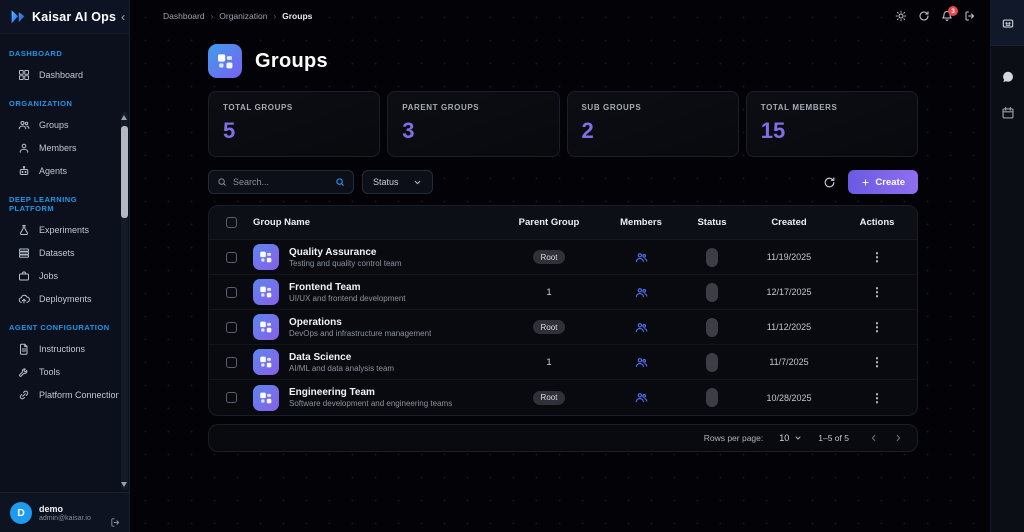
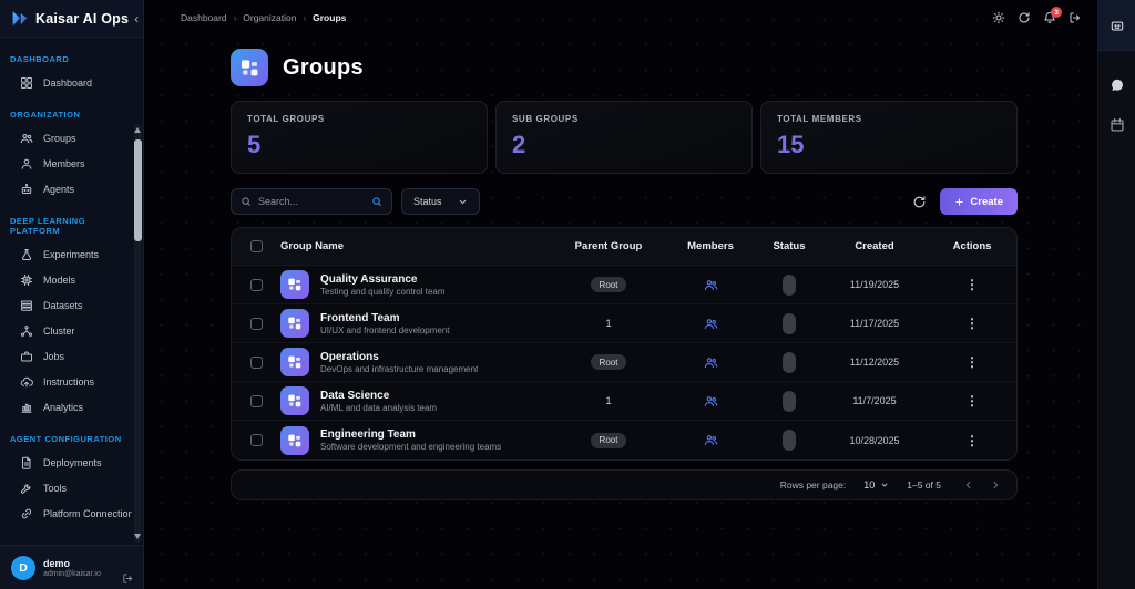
  Kaisar AI Ops
  ‹
  DASHBOARD
  Dashboard
  ORGANIZATION
  Groups
  Members
  Agents
  DEEP LEARNING PLATFORM
  Experiments
+ Models
  Datasets
+ Cluster
  Jobs
- Deployments
+ Instructions
+ Analytics
  AGENT CONFIGURATION
- Instructions
+ Deployments
  Tools
  Platform Connection
  D
  demo
  Dashboard
  ›
  Organization
  ›
  Groups
  Groups
  TOTAL GROUPS
  5
- PARENT GROUPS
- 3
  SUB GROUPS
  2
  TOTAL MEMBERS
  15
  Search...
  Status
  Create
  Group Name
  Parent Group
  Members
  Status
  Created
  Actions
  Quality Assurance
  Testing and quality control team
  Root
  11/19/2025
  ⋮
  Frontend Team
  UI/UX and frontend development
  1
- 12/17/2025
+ 11/17/2025
  ⋮
  Operations
  DevOps and infrastructure management
  Root
  11/12/2025
  ⋮
  Data Science
  AI/ML and data analysis team
  1
  11/7/2025
  ⋮
  Engineering Team
  Software development and engineering teams
  Root
  10/28/2025
  ⋮
  Rows per page:
  10
  1–5 of 5
